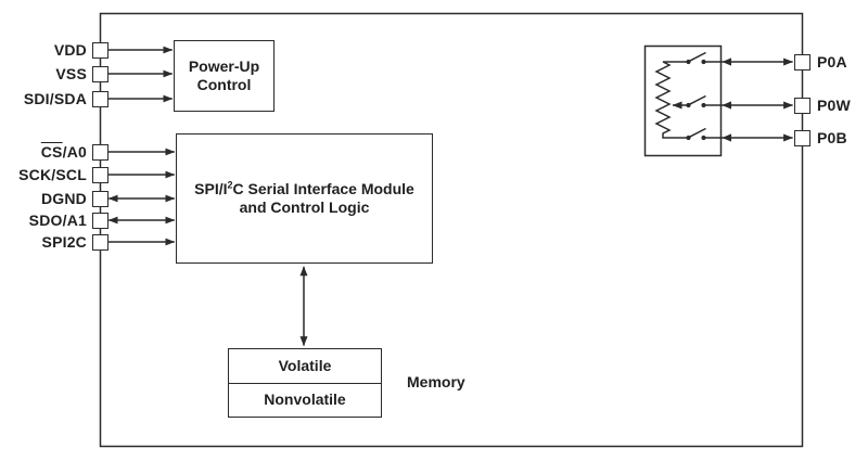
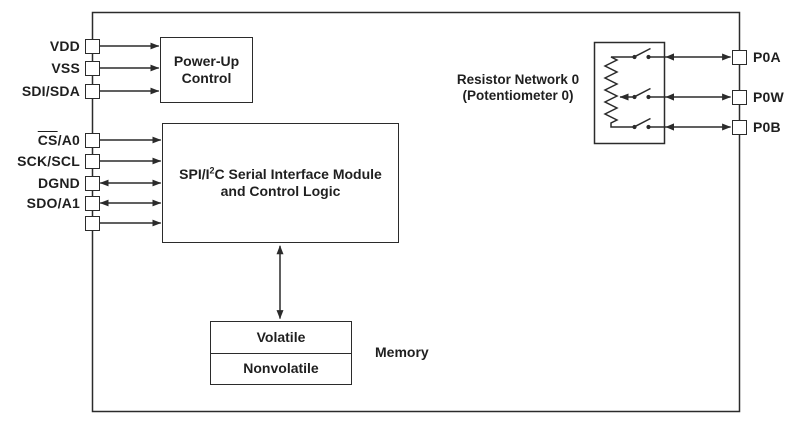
  Power-Up
  Control
  SPI/I2C Serial Interface Module
  and Control Logic
  Volatile
  Nonvolatile
  Memory
+ Resistor Network 0
+ (Potentiometer 0)
  VDD
  VSS
  SDI/SDA
  CS/A0
  SCK/SCL
  DGND
  SDO/A1
- SPI2C
  P0A
  P0W
  P0B
